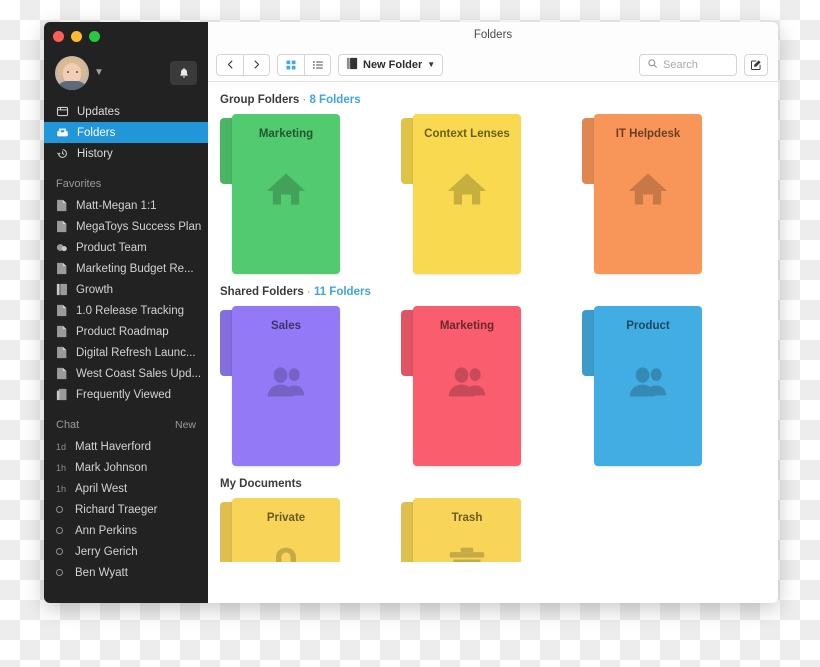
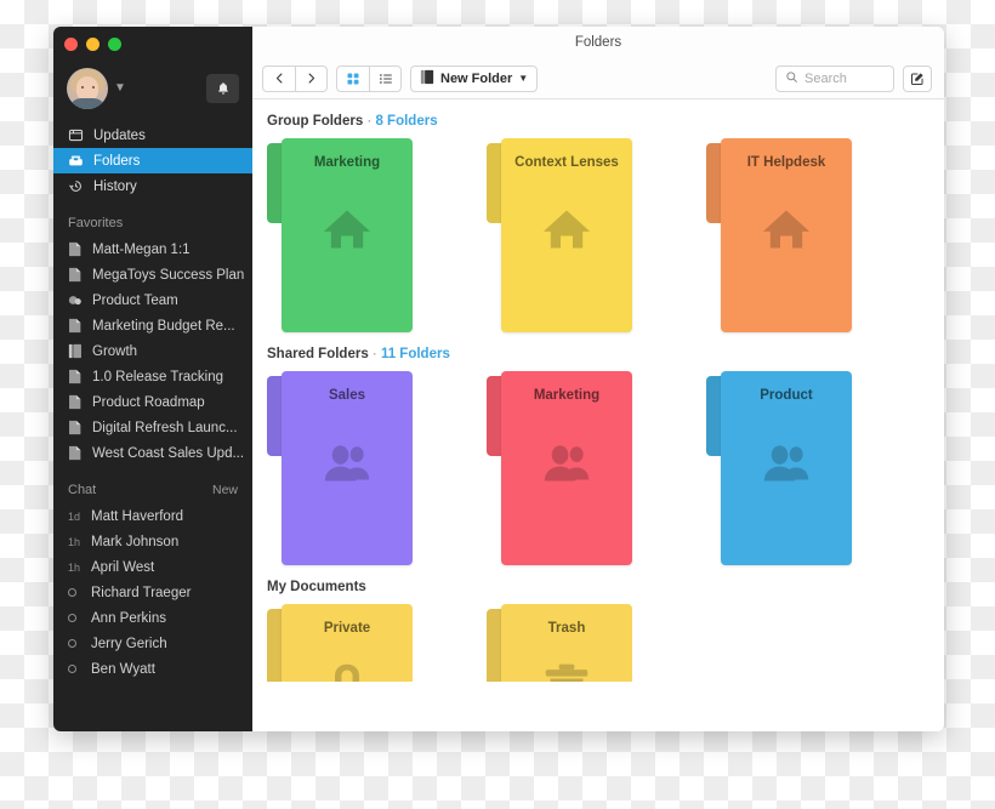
  ▼
  Updates
  Folders
  History
  Favorites
  Matt-Megan 1:1
  MegaToys Success Plan
  Product Team
  Marketing Budget Re...
  Growth
  1.0 Release Tracking
  Product Roadmap
  Digital Refresh Launc...
  West Coast Sales Upd...
- Frequently Viewed
  Chat
  New
  1d
  Matt Haverford
  1h
  Mark Johnson
  1h
  April West
  Richard Traeger
  Ann Perkins
  Jerry Gerich
  Ben Wyatt
  Folders
  New Folder
  ▼
  Search
  Group Folders · 8 Folders
  Marketing
  Context Lenses
  IT Helpdesk
  Shared Folders · 11 Folders
  Sales
  Marketing
  Product
  My Documents
  Private
  Trash
